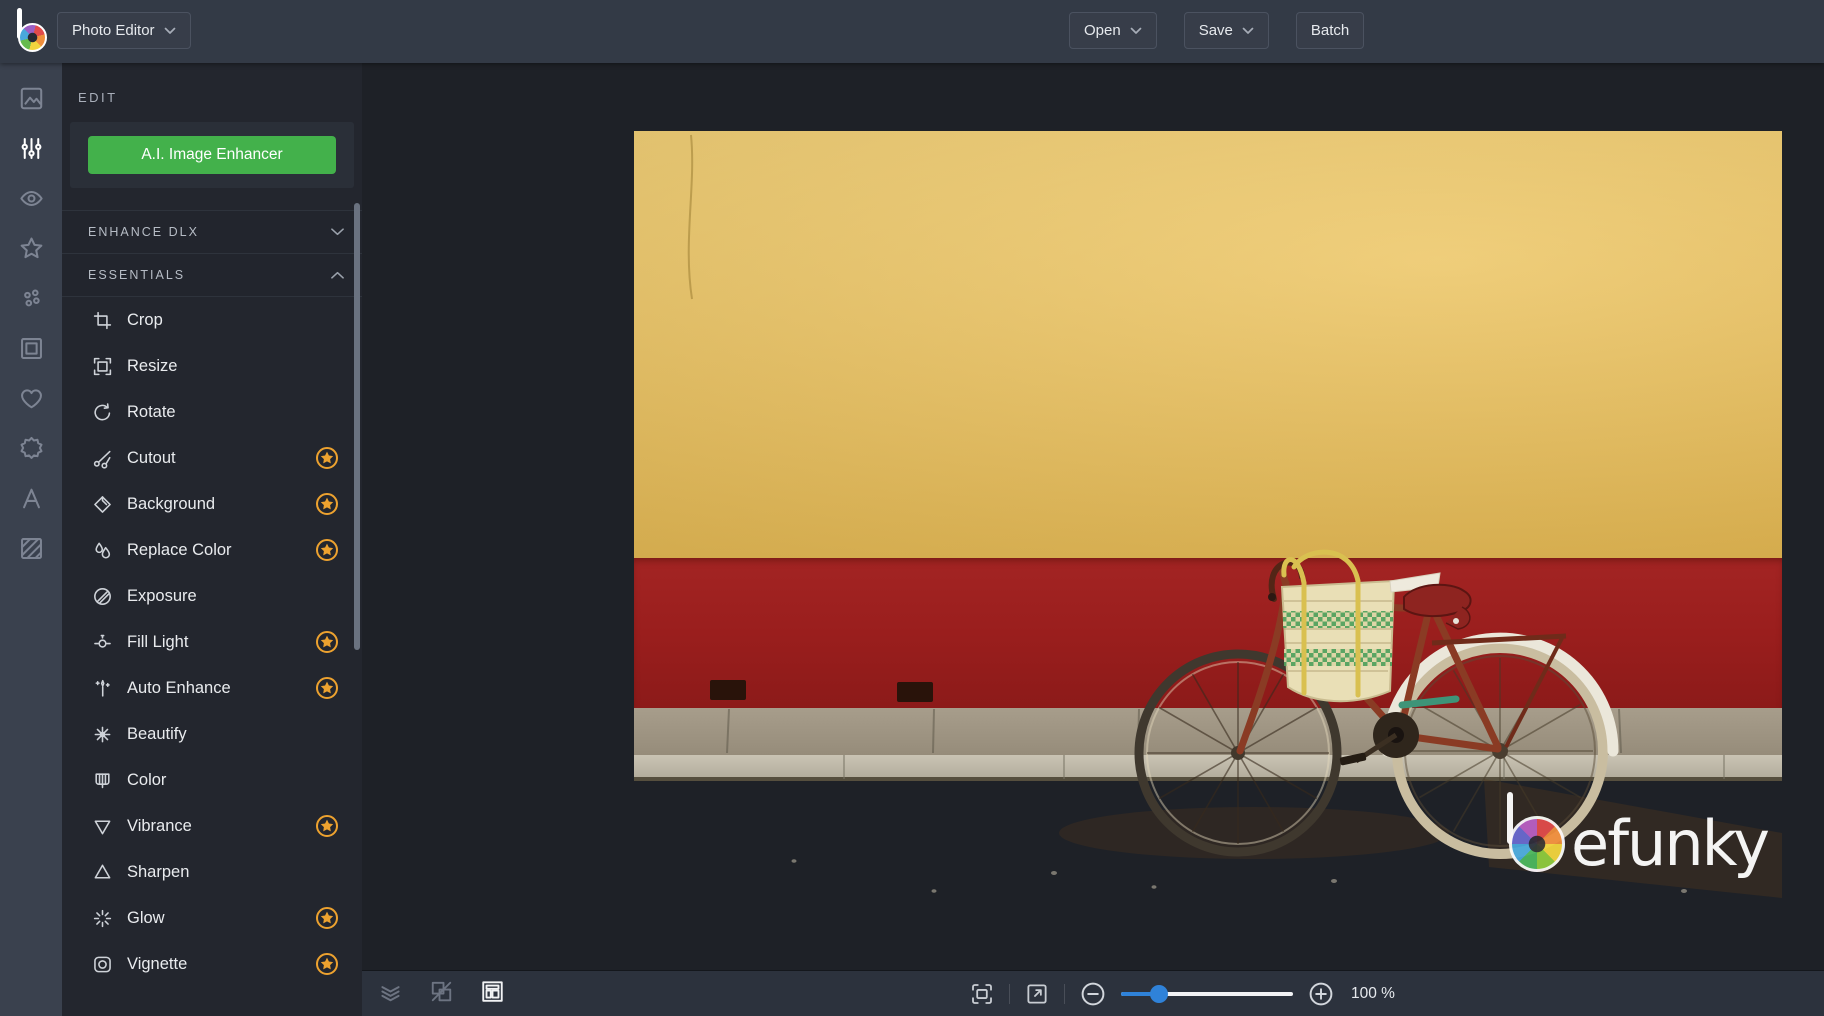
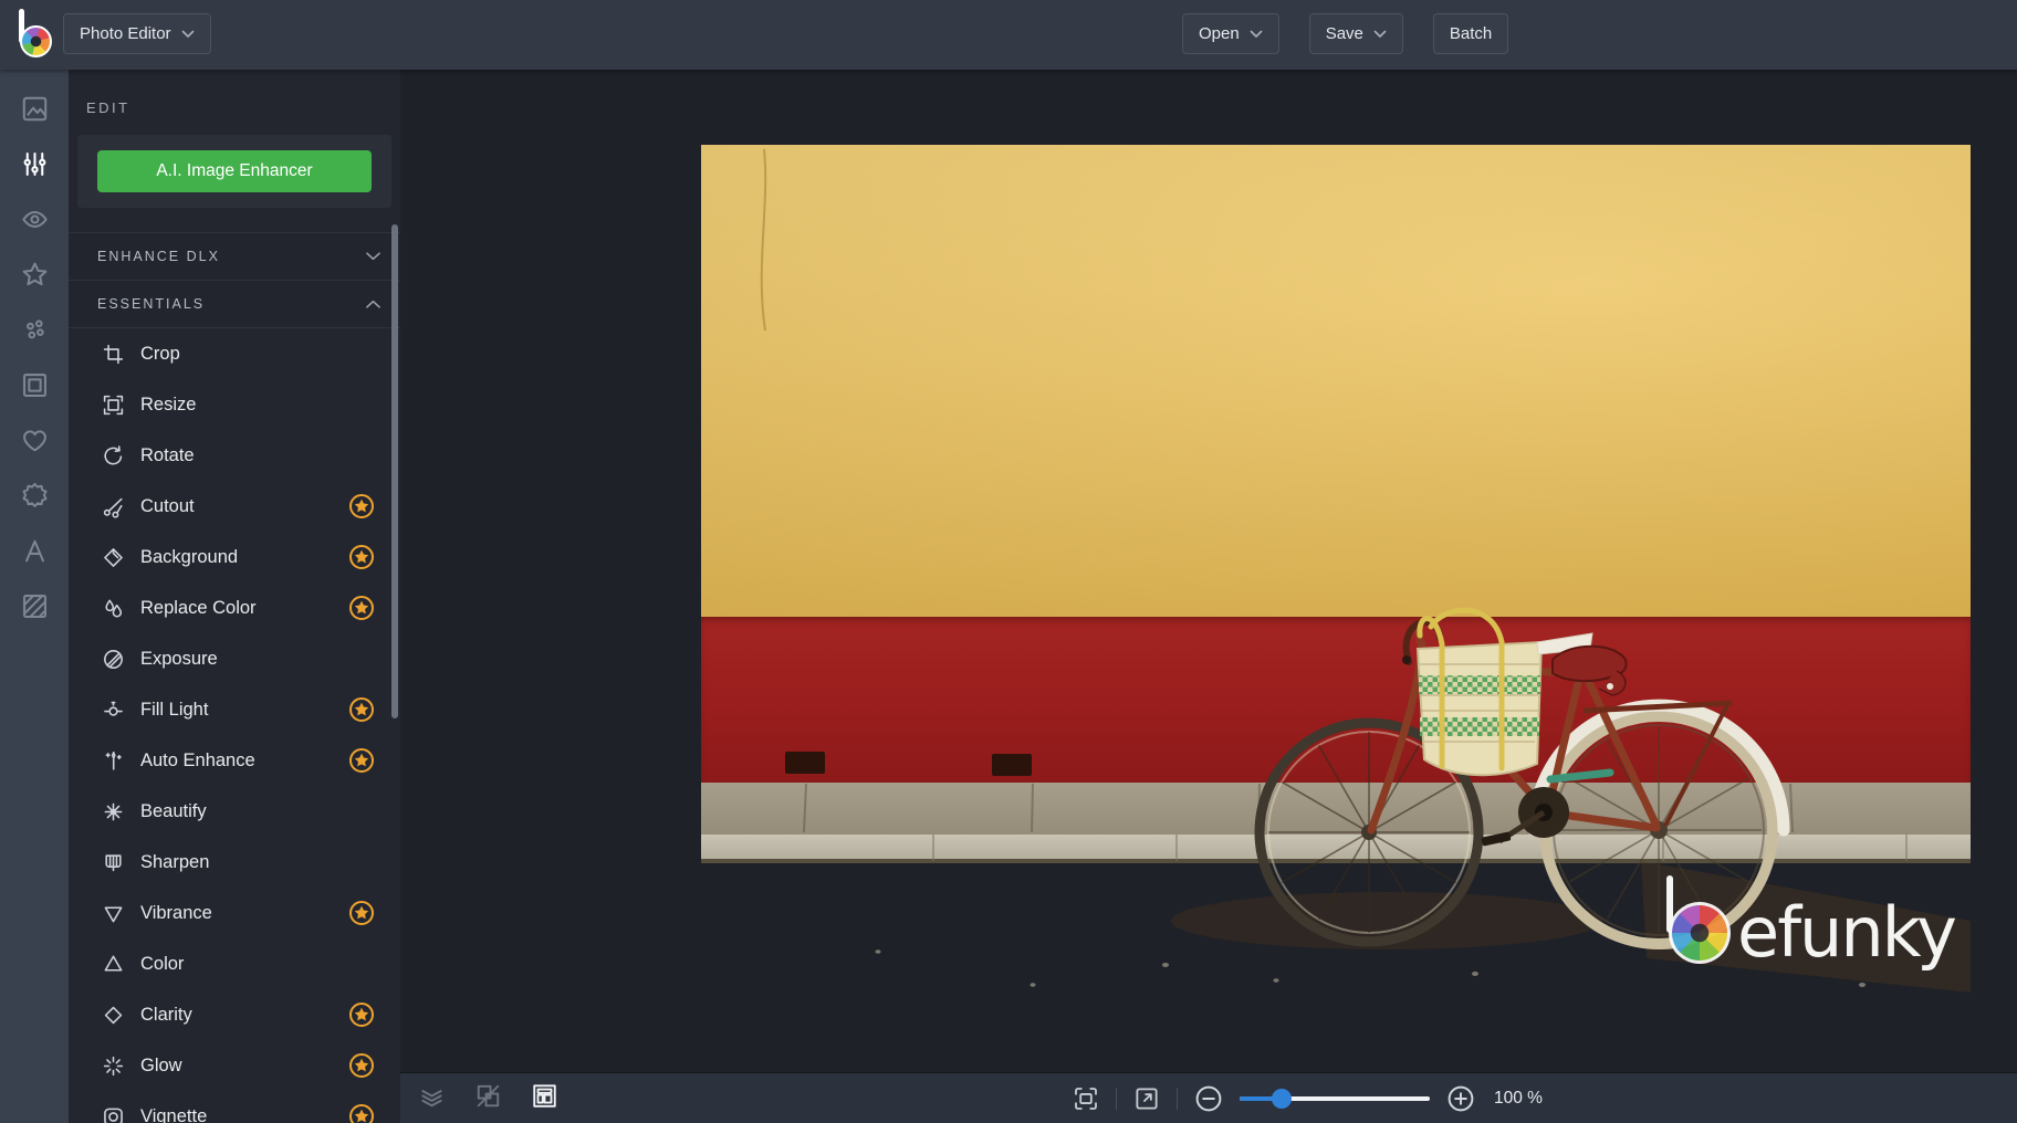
  Photo Editor
  Open
  Save
  Batch
  EDIT
  A.I. Image Enhancer
  ENHANCE DLX
  ESSENTIALS
  Crop
  Resize
  Rotate
  Cutout
  Background
  Replace Color
  Exposure
  Fill Light
  Auto Enhance
  Beautify
- Color
+ Sharpen
  Vibrance
- Sharpen
+ Color
+ Clarity
  Glow
  Vignette
  efunky
  100 %
